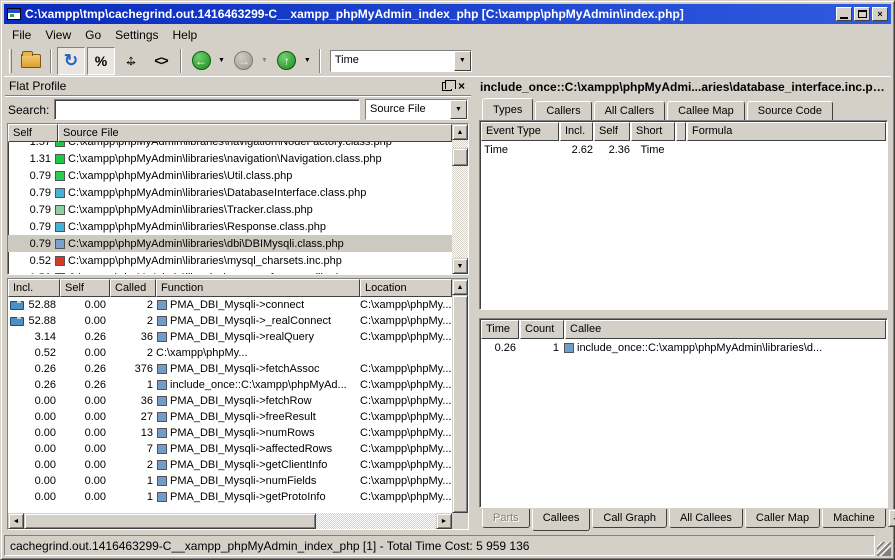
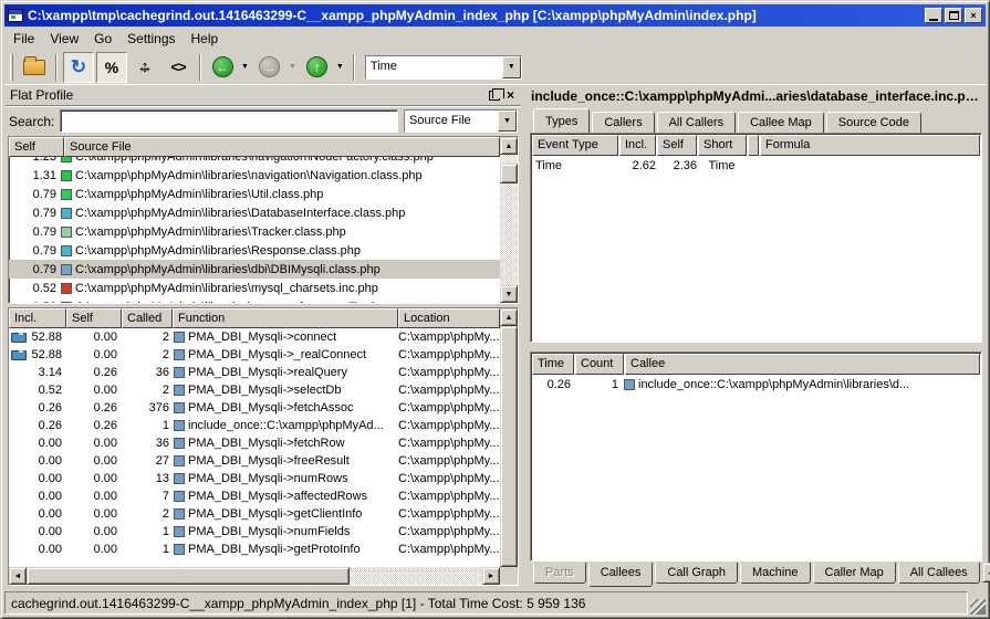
  C:\xampp\tmp\cachegrind.out.1416463299-C__xampp_phpMyAdmin_index_php [C:\xampp\phpMyAdmin\index.php]
  ×
  File
  View
  Go
  Settings
  Help
  ↻
  %
  ↔
  ↕
  <>
  ←
  →
  ↑
  Time
  Flat Profile
  ×
  Search:
  Source File
  Self
  Source File
- 1.57
+ 1.23
  C:\xampp\phpMyAdmin\libraries\navigation\NodeFactory.class.php
  1.31
  C:\xampp\phpMyAdmin\libraries\navigation\Navigation.class.php
  0.79
  C:\xampp\phpMyAdmin\libraries\Util.class.php
  0.79
  C:\xampp\phpMyAdmin\libraries\DatabaseInterface.class.php
  0.79
  C:\xampp\phpMyAdmin\libraries\Tracker.class.php
  0.79
  C:\xampp\phpMyAdmin\libraries\Response.class.php
  0.79
  C:\xampp\phpMyAdmin\libraries\dbi\DBIMysqli.class.php
  0.52
  C:\xampp\phpMyAdmin\libraries\mysql_charsets.inc.php
  Incl.
  Self
  Called
  Function
  Location
  52.88
  0.00
  2
  PMA_DBI_Mysqli->connect
  C:\xampp\phpMy...
  52.88
  0.00
  2
  PMA_DBI_Mysqli->_realConnect
  C:\xampp\phpMy...
  3.14
  0.26
  36
  PMA_DBI_Mysqli->realQuery
  C:\xampp\phpMy...
  0.52
  0.00
  2
+ PMA_DBI_Mysqli->selectDb
  C:\xampp\phpMy...
  0.26
  0.26
  376
  PMA_DBI_Mysqli->fetchAssoc
  C:\xampp\phpMy...
  0.26
  0.26
  1
  include_once::C:\xampp\phpMyAd...
  C:\xampp\phpMy...
  0.00
  0.00
  36
  PMA_DBI_Mysqli->fetchRow
  C:\xampp\phpMy...
  0.00
  0.00
  27
  PMA_DBI_Mysqli->freeResult
  C:\xampp\phpMy...
  0.00
  0.00
  13
  PMA_DBI_Mysqli->numRows
  C:\xampp\phpMy...
  0.00
  0.00
  7
  PMA_DBI_Mysqli->affectedRows
  C:\xampp\phpMy...
  0.00
  0.00
  2
  PMA_DBI_Mysqli->getClientInfo
  C:\xampp\phpMy...
  0.00
  0.00
  1
  PMA_DBI_Mysqli->numFields
  C:\xampp\phpMy...
  0.00
  0.00
  1
  PMA_DBI_Mysqli->getProtoInfo
  C:\xampp\phpMy...
  include_once::C:\xampp\phpMyAdmi...aries\database_interface.inc.php
  Types
  Callers
  All Callers
  Callee Map
  Source Code
  Event Type
  Incl.
  Self
  Short
  Formula
  Time
  2.62
  2.36
  Time
  Time
  Count
  Callee
  0.26
  1
  include_once::C:\xampp\phpMyAdmin\libraries\d...
  Parts
  Callees
  Call Graph
- All Callees
+ Machine
  Caller Map
- Machine
+ All Callees
  cachegrind.out.1416463299-C__xampp_phpMyAdmin_index_php [1] - Total Time Cost: 5 959 136
